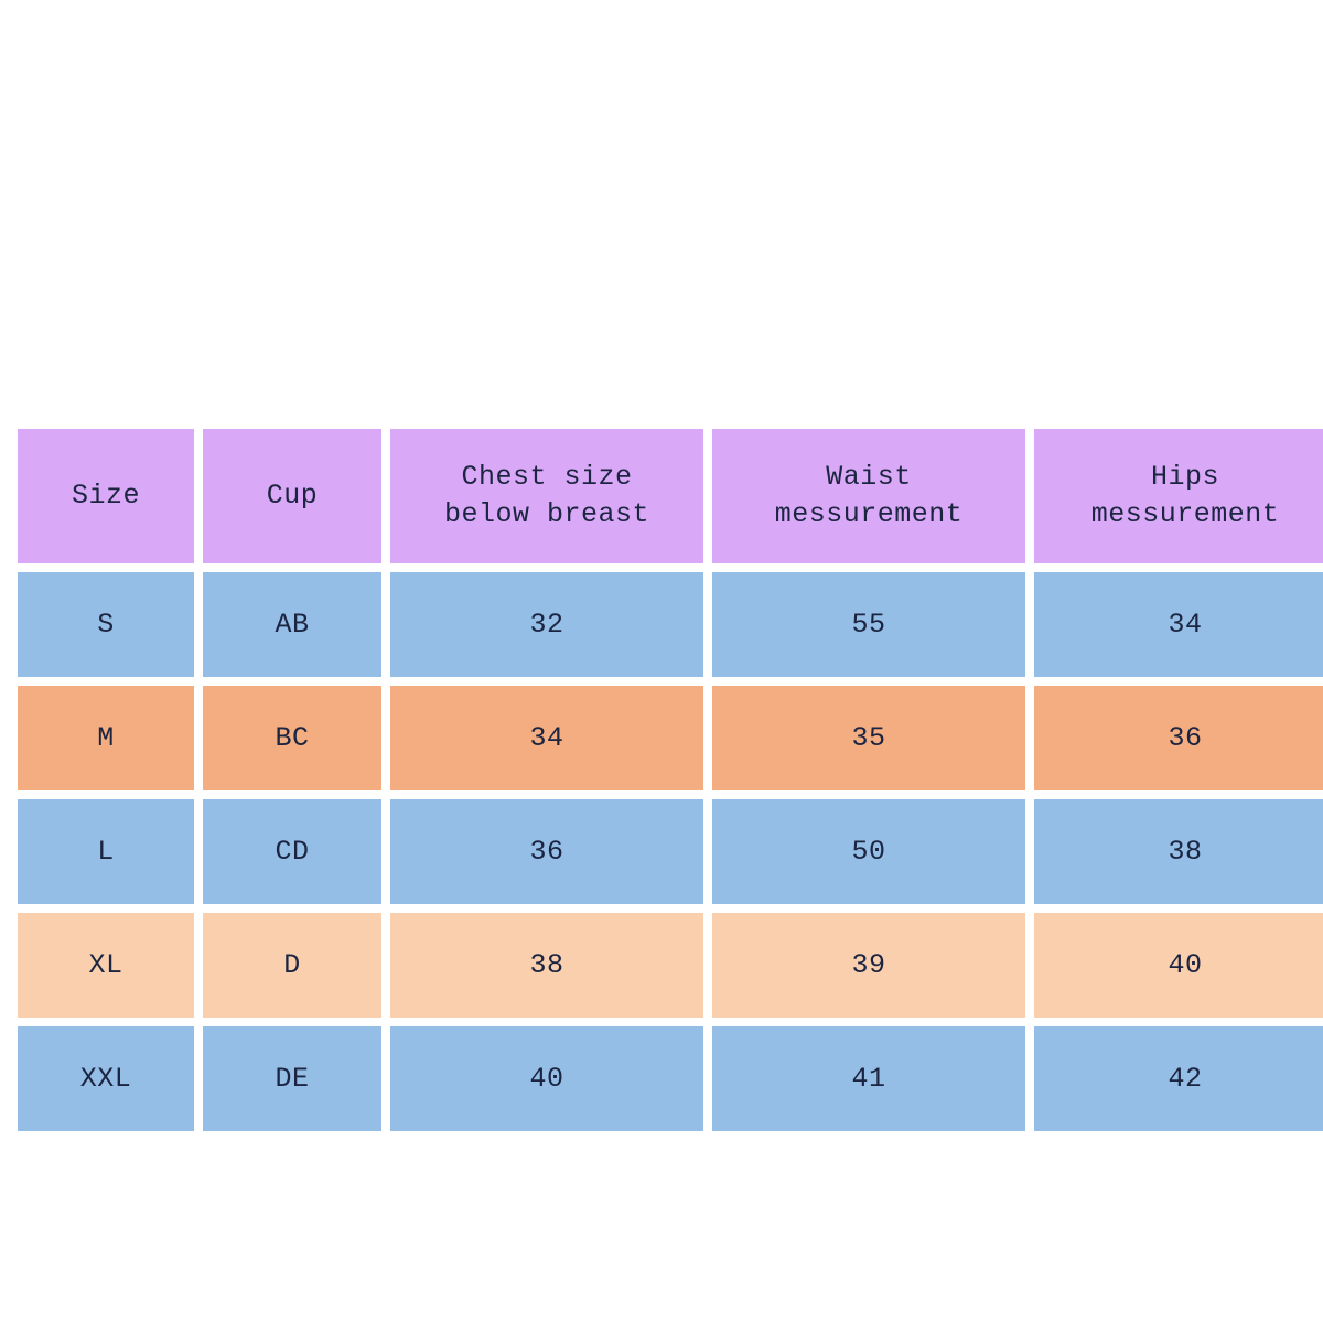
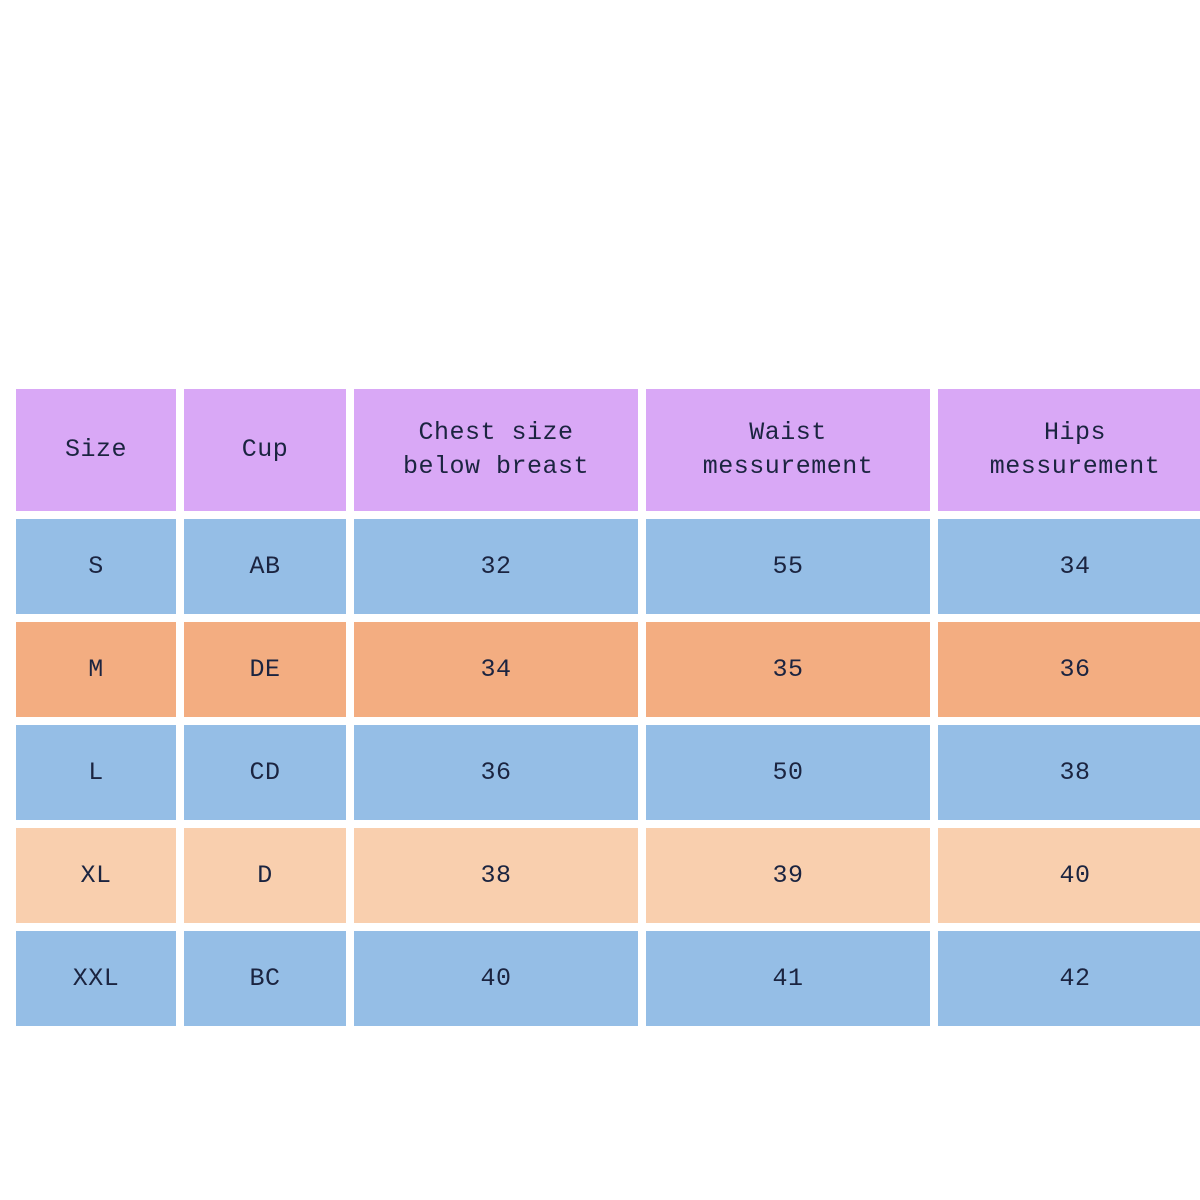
  Size	Cup	Chest size below breast	Waist messurement	Hips messurement
  S	AB	32	55	34
- M	BC	34	35	36
+ M	DE	34	35	36
  L	CD	36	50	38
  XL	D	38	39	40
- XXL	DE	40	41	42
+ XXL	BC	40	41	42
